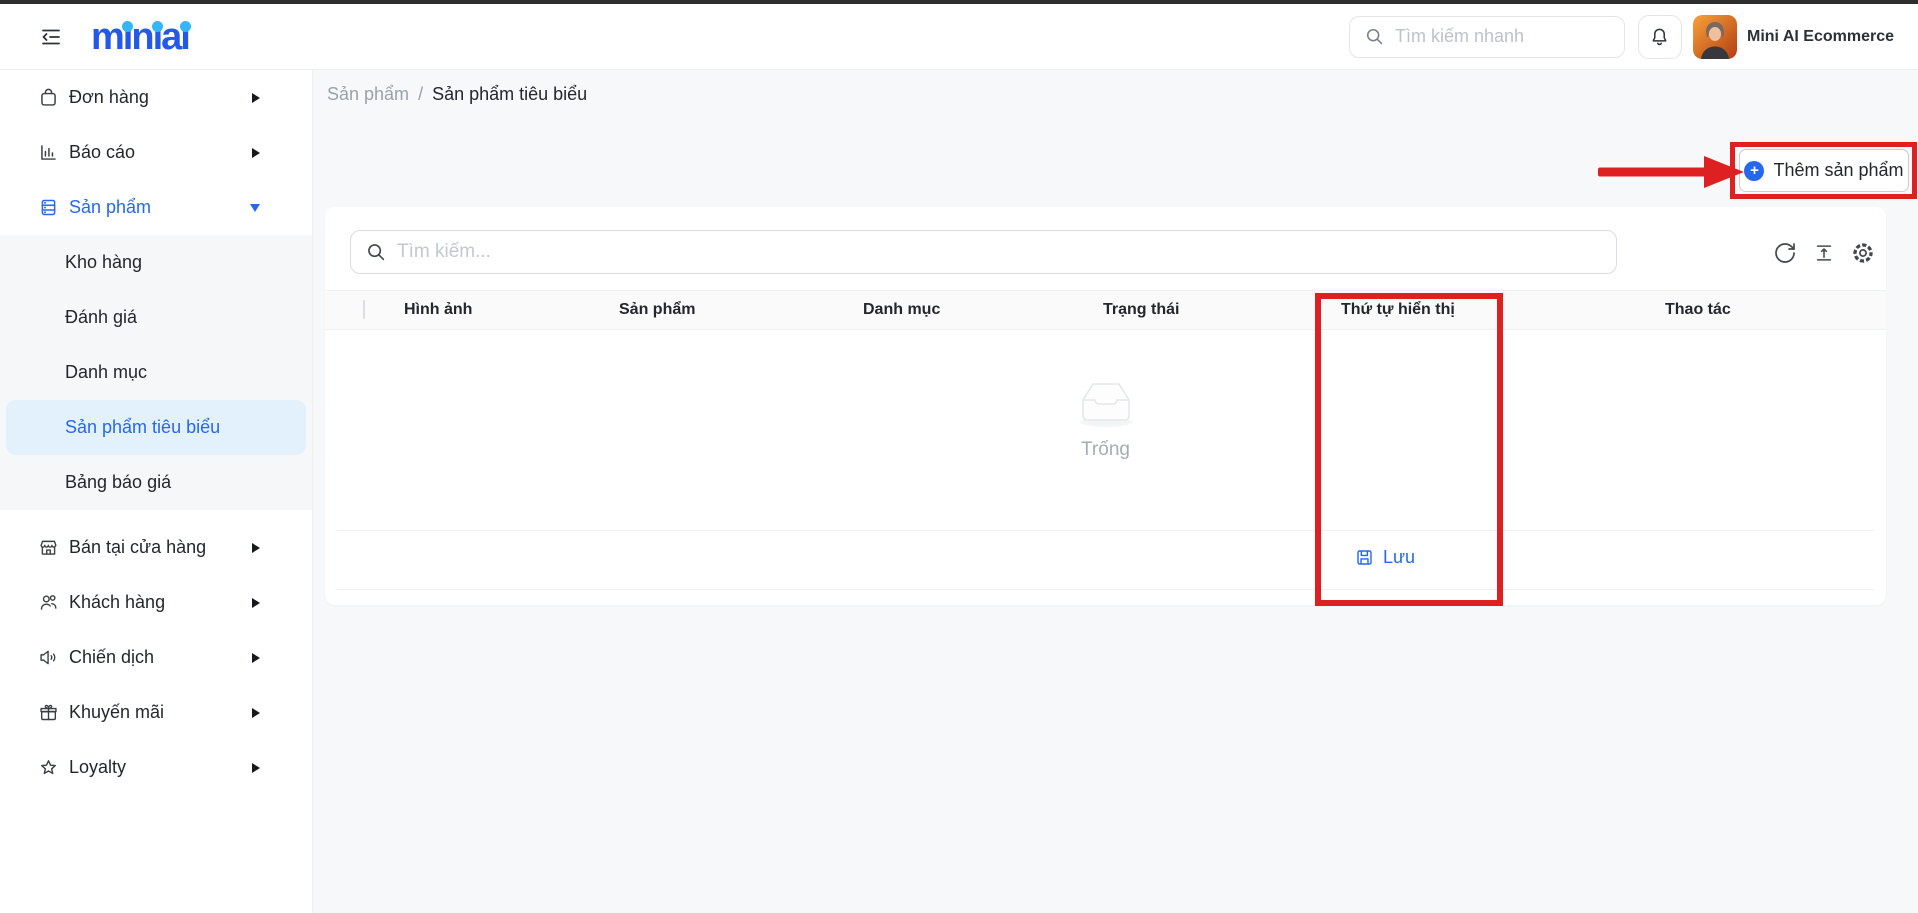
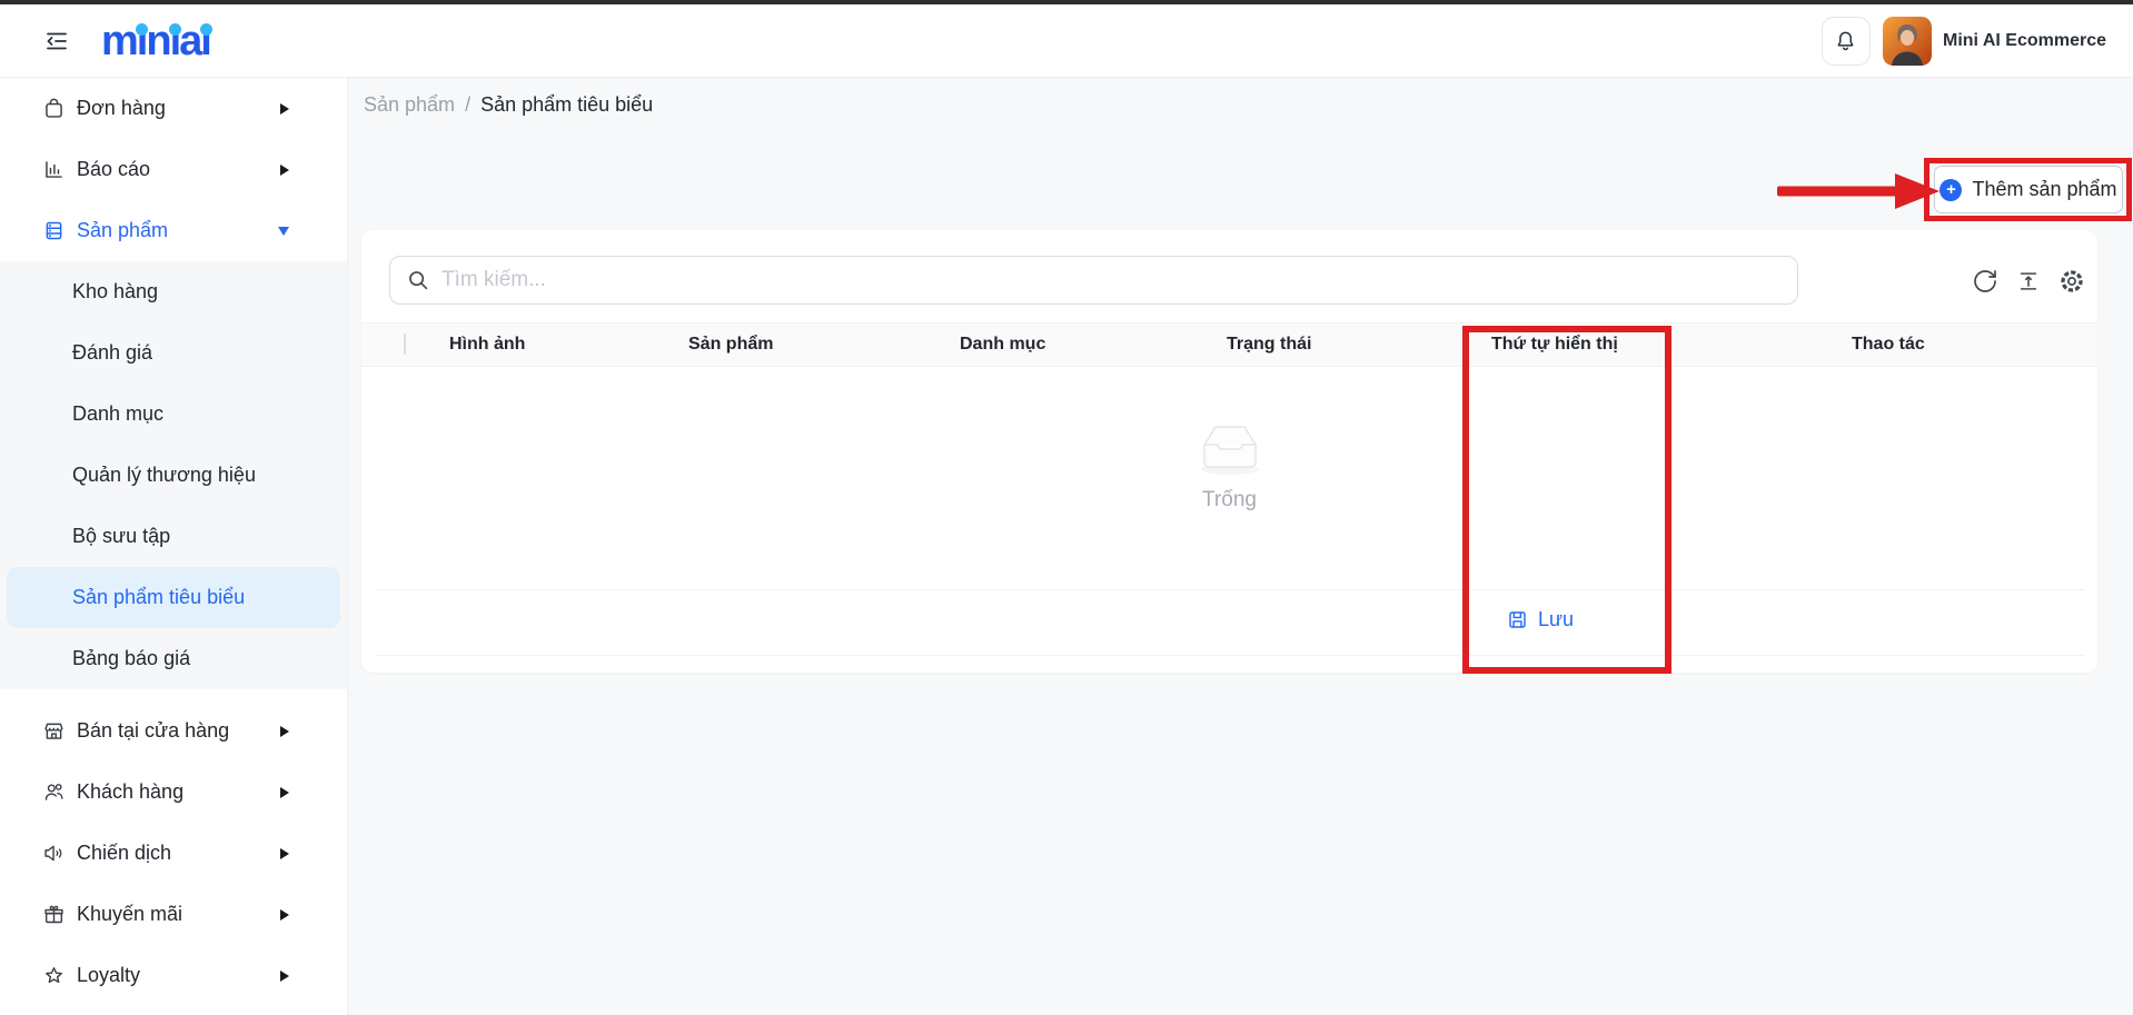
  m
  ı
  n
  ı
  a
  ı
- Tìm kiếm nhanh
  Mini AI Ecommerce
  Đơn hàng
  Báo cáo
  Sản phẩm
  Kho hàng
  Đánh giá
  Danh mục
+ Quản lý thương hiệu
+ Bộ sưu tập
  Sản phẩm tiêu biểu
  Bảng báo giá
  Bán tại cửa hàng
  Khách hàng
  Chiến dịch
  Khuyến mãi
  Loyalty
  Sản phẩm
  /
  Sản phẩm tiêu biểu
  +
  Thêm sản phẩm
  Tìm kiếm...
  Hình ảnh
  Sản phẩm
  Danh mục
  Trạng thái
  Thứ tự hiển thị
  Thao tác
  Trống
  Lưu
